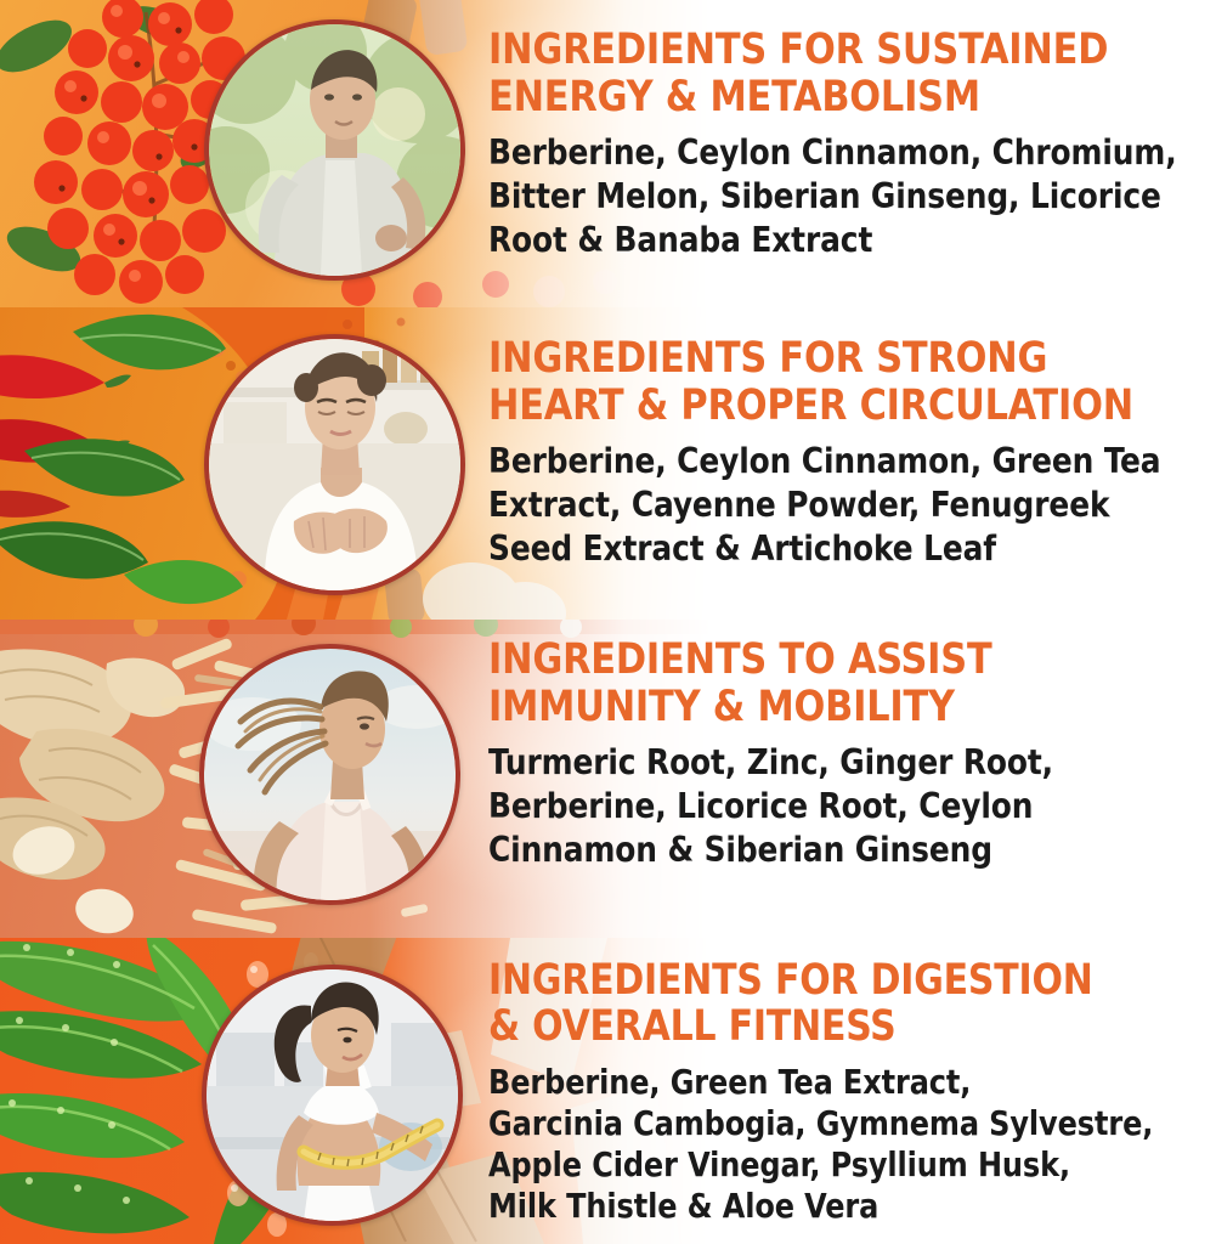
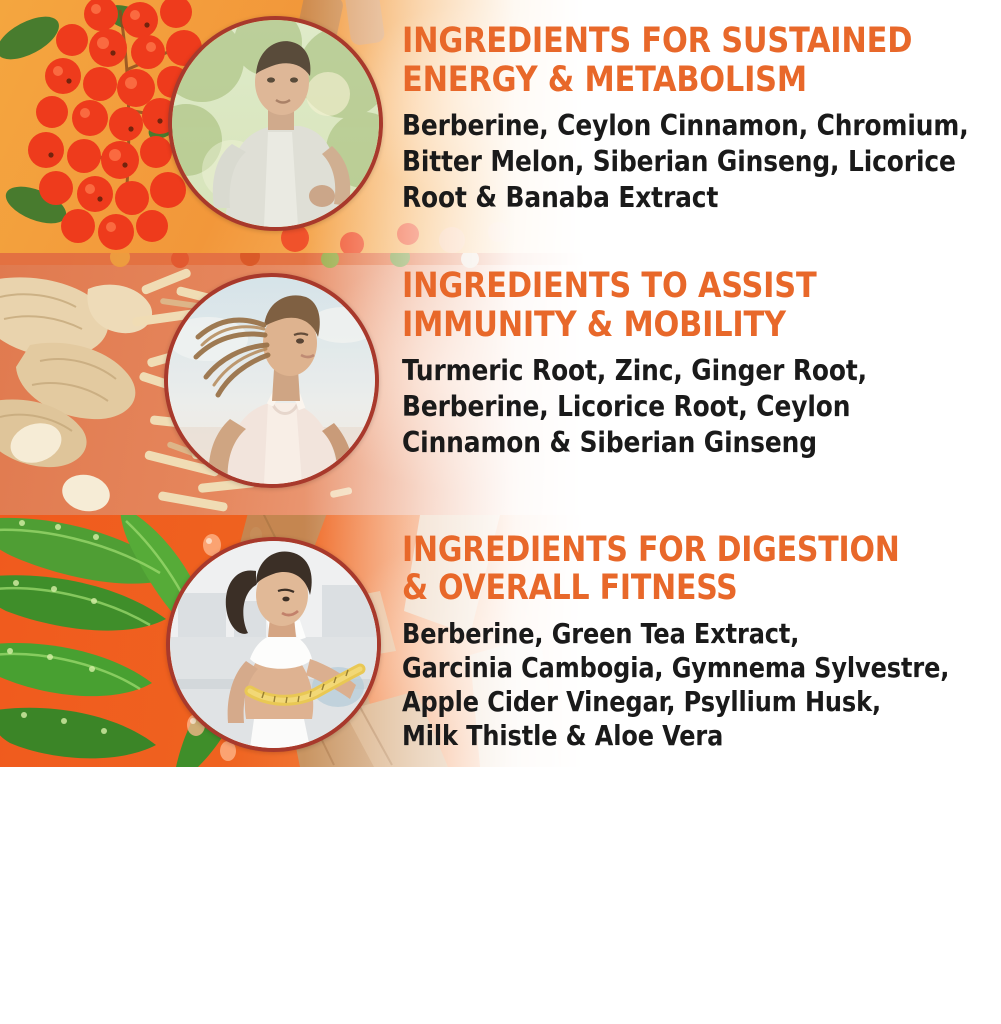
  INGREDIENTS FOR SUSTAINED
  ENERGY & METABOLISM
  Berberine, Ceylon Cinnamon, Chromium,
  Bitter Melon, Siberian Ginseng, Licorice
  Root & Banaba Extract
- INGREDIENTS FOR STRONG
- HEART & PROPER CIRCULATION
- Berberine, Ceylon Cinnamon, Green Tea
- Extract, Cayenne Powder, Fenugreek
- Seed Extract & Artichoke Leaf
  INGREDIENTS TO ASSIST
  IMMUNITY & MOBILITY
  Turmeric Root, Zinc, Ginger Root,
  Berberine, Licorice Root, Ceylon
  Cinnamon & Siberian Ginseng
  INGREDIENTS FOR DIGESTION
  & OVERALL FITNESS
  Berberine, Green Tea Extract,
  Garcinia Cambogia, Gymnema Sylvestre,
  Apple Cider Vinegar, Psyllium Husk,
  Milk Thistle & Aloe Vera
